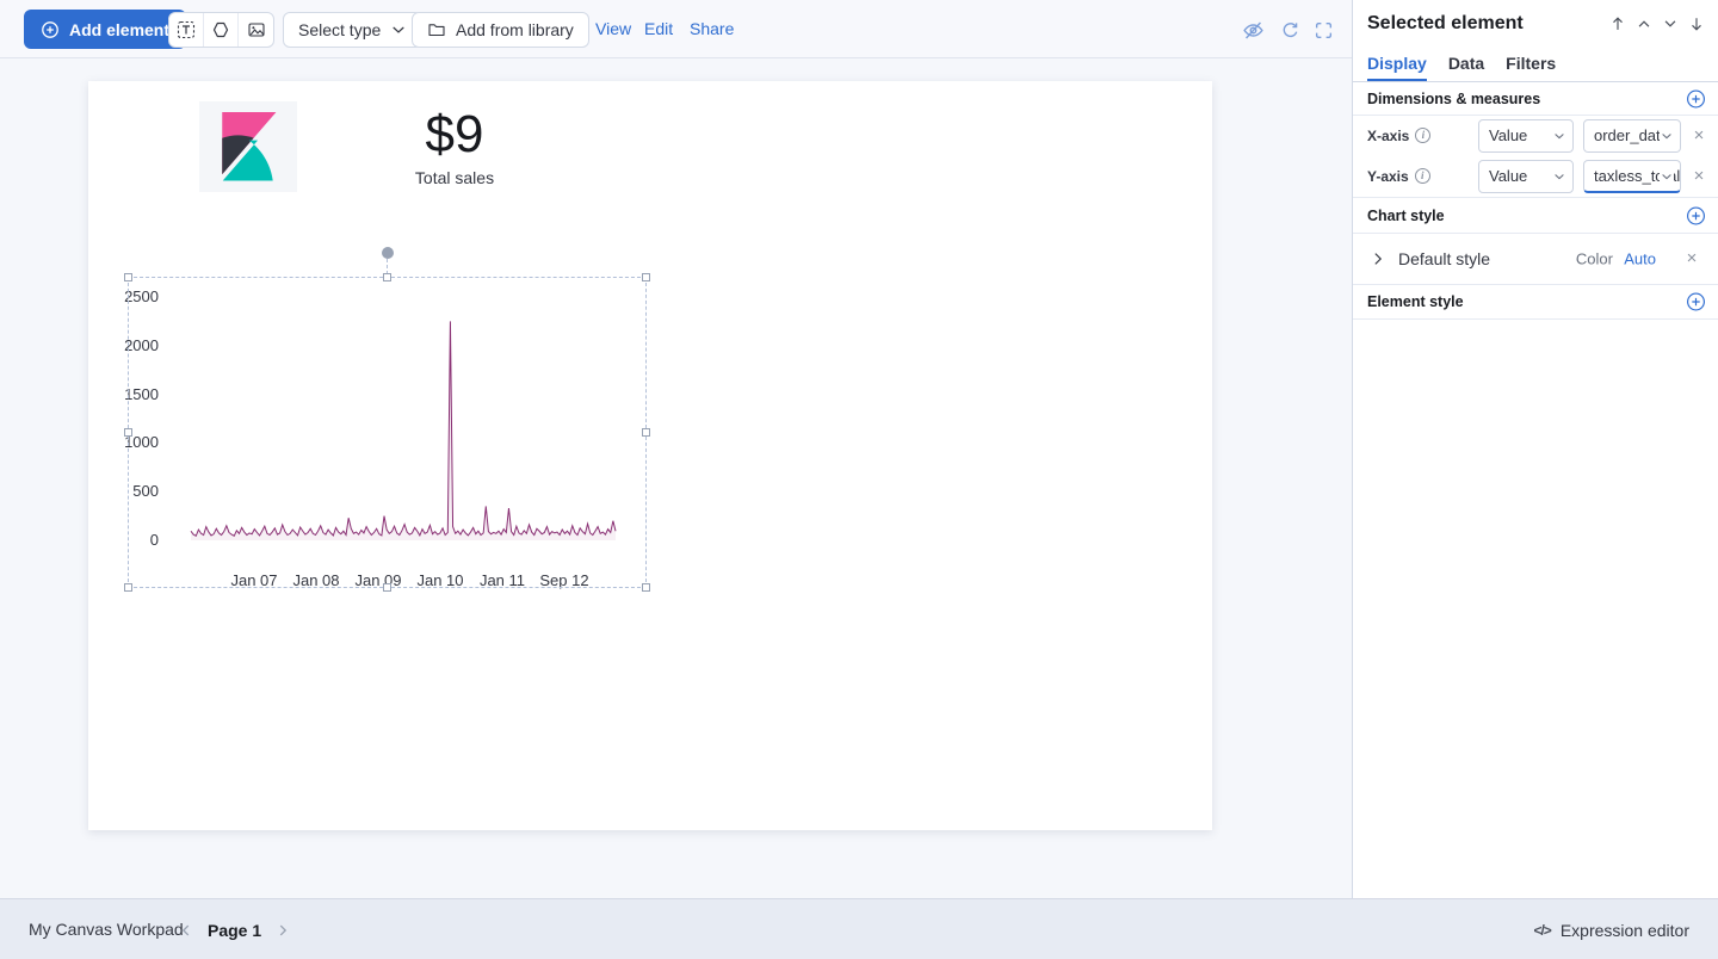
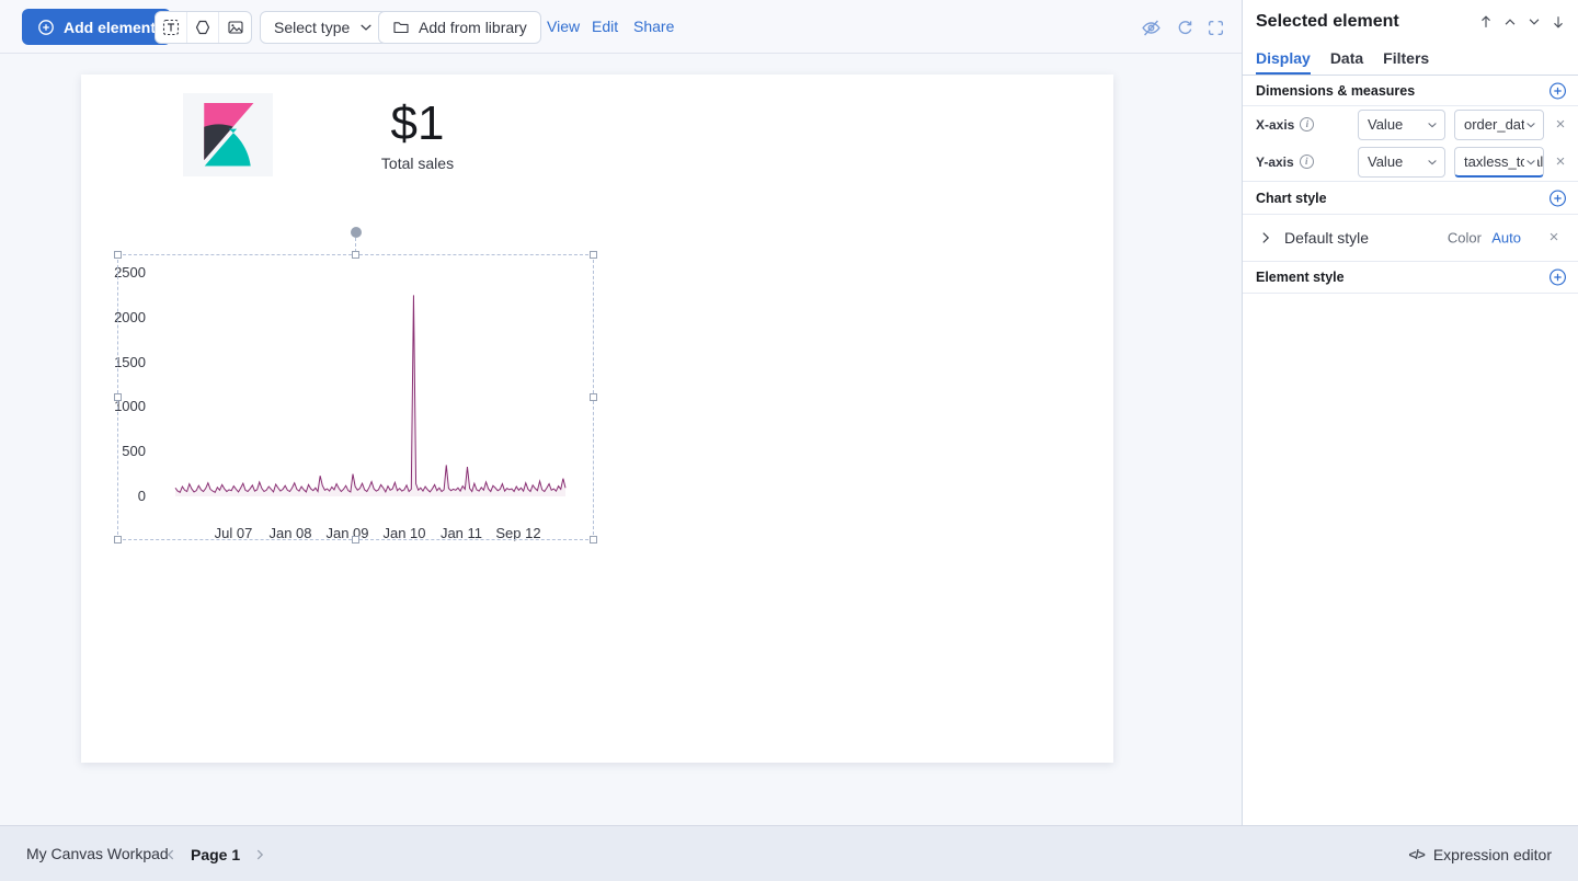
  Add element
  Select type
  Add from library
  View
  Edit
  Share
- $9
+ $1
  Total sales
  0
  500
  1000
  1500
  2000
  2500
- Jan 07
+ Jul 07
  Jan 08
  Jan 09
  Jan 10
  Jan 11
  Sep 12
  Selected element
  Display
  Data
  Filters
  Dimensions & measures
  X-axis
  Value
  order_dat
  ×
  Y-axis
  Value
  ×
  Chart style
  Default style
  Color
  Auto
  ×
  Element style
  My Canvas Workpad
  Page 1
  Expression editor
